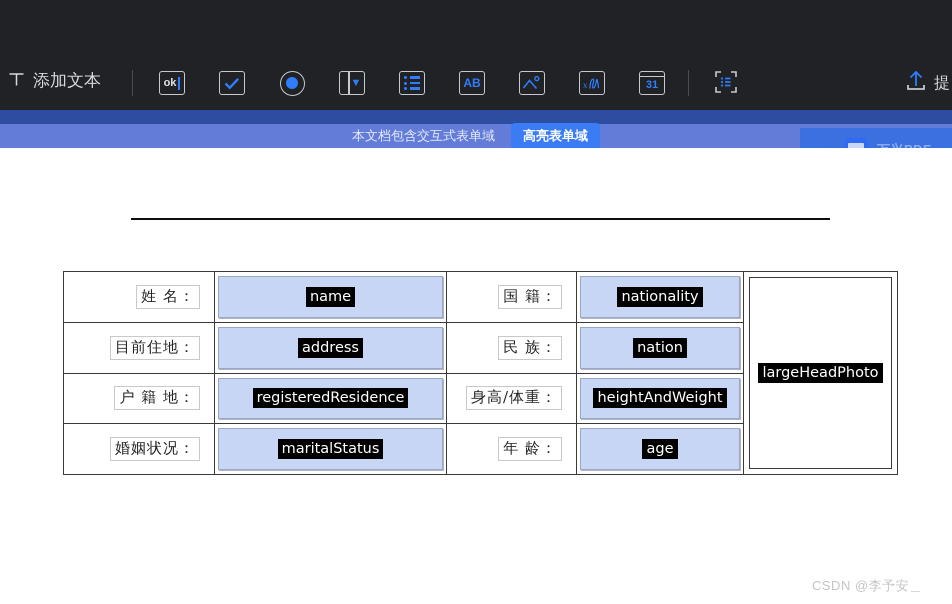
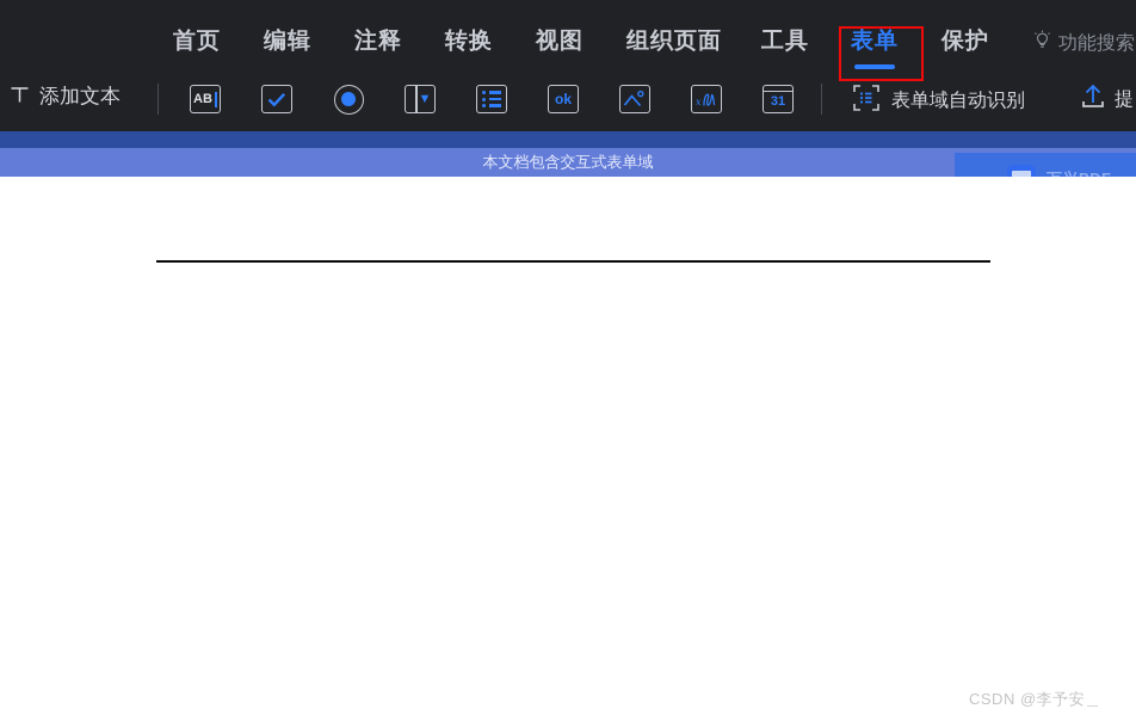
+ 首页
+ 编辑
+ 注释
+ 转换
+ 视图
+ 组织页面
+ 工具
+ 表单
+ 保护
+ 功能搜索
  添加文本
- ok
+ AB
  ▼
- AB
+ ok
  x
  31
+ 表单域自动识别
  提
  本文档包含交互式表单域
- 高亮表单域
- 姓 名：
- name
- 国 籍：
- nationality
- 目前住地：
- address
- 民 族：
- nation
- 户 籍 地：
- registeredResidence
- 身高/体重：
- heightAndWeight
- 婚姻状况：
- maritalStatus
- 年 龄：
- age
- largeHeadPhoto
  CSDN @李予安＿
